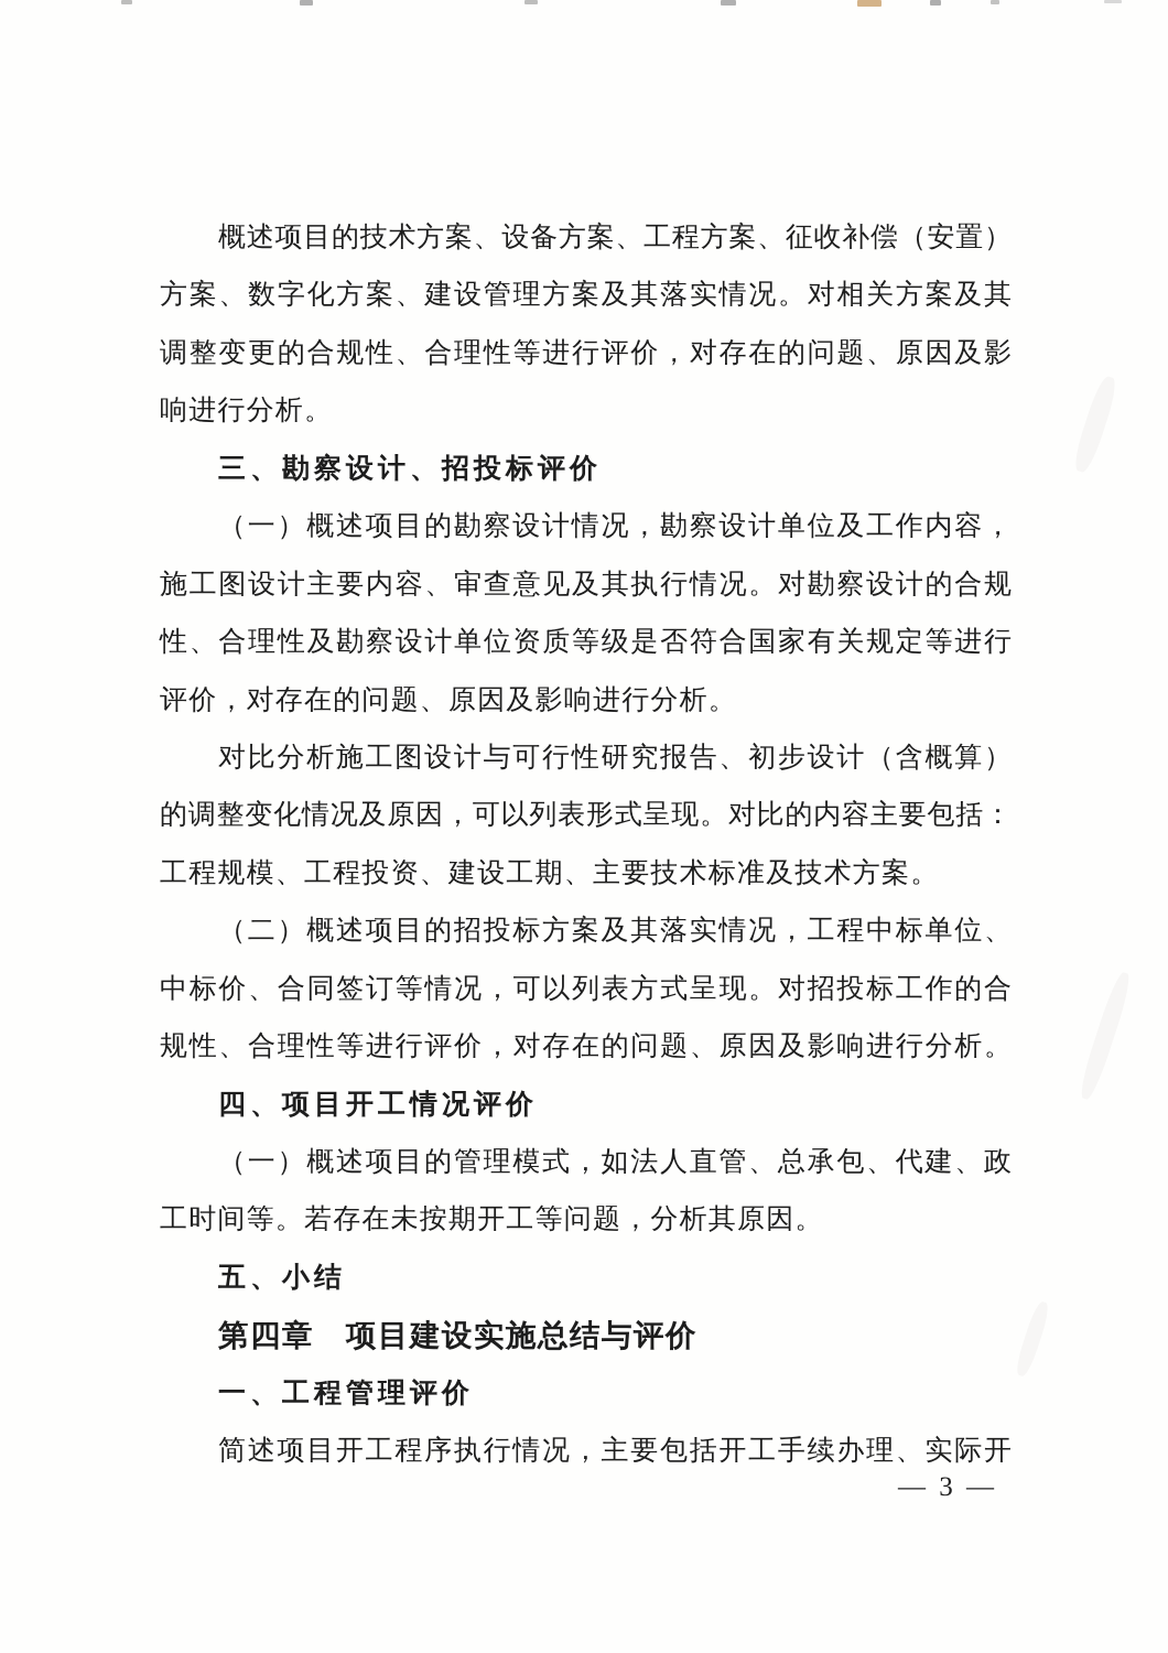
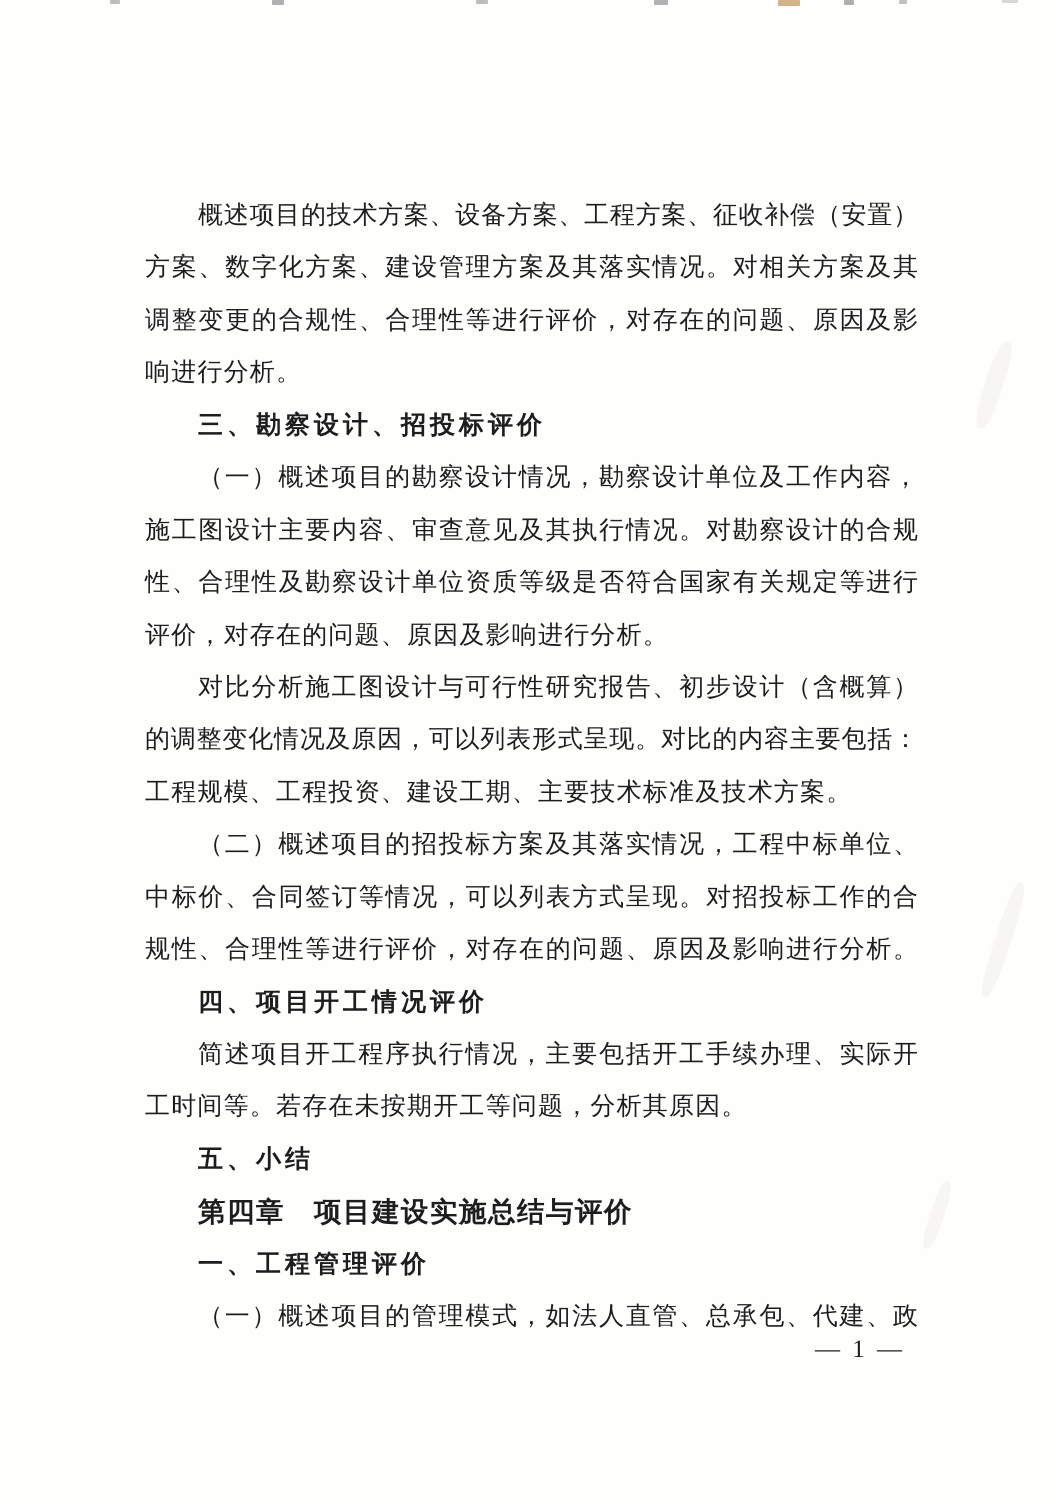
  概述项目的技术方案、设备方案、工程方案、征收补偿（安置）
  方案、数字化方案、建设管理方案及其落实情况。对相关方案及其
  调整变更的合规性、合理性等进行评价，对存在的问题、原因及影
  响进行分析。
  三、勘察设计、招投标评价
  （一）概述项目的勘察设计情况，勘察设计单位及工作内容，
  施工图设计主要内容、审查意见及其执行情况。对勘察设计的合规
  性、合理性及勘察设计单位资质等级是否符合国家有关规定等进行
  评价，对存在的问题、原因及影响进行分析。
  对比分析施工图设计与可行性研究报告、初步设计（含概算）
  的调整变化情况及原因，可以列表形式呈现。对比的内容主要包括：
  工程规模、工程投资、建设工期、主要技术标准及技术方案。
  （二）概述项目的招投标方案及其落实情况，工程中标单位、
  中标价、合同签订等情况，可以列表方式呈现。对招投标工作的合
  规性、合理性等进行评价，对存在的问题、原因及影响进行分析。
  四、项目开工情况评价
- （一）概述项目的管理模式，如法人直管、总承包、代建、政
+ 简述项目开工程序执行情况，主要包括开工手续办理、实际开
  工时间等。若存在未按期开工等问题，分析其原因。
  五、小结
  第四章 项目建设实施总结与评价
  一、工程管理评价
- 简述项目开工程序执行情况，主要包括开工手续办理、实际开
+ （一）概述项目的管理模式，如法人直管、总承包、代建、政
- — 3 —
+ — 1 —
